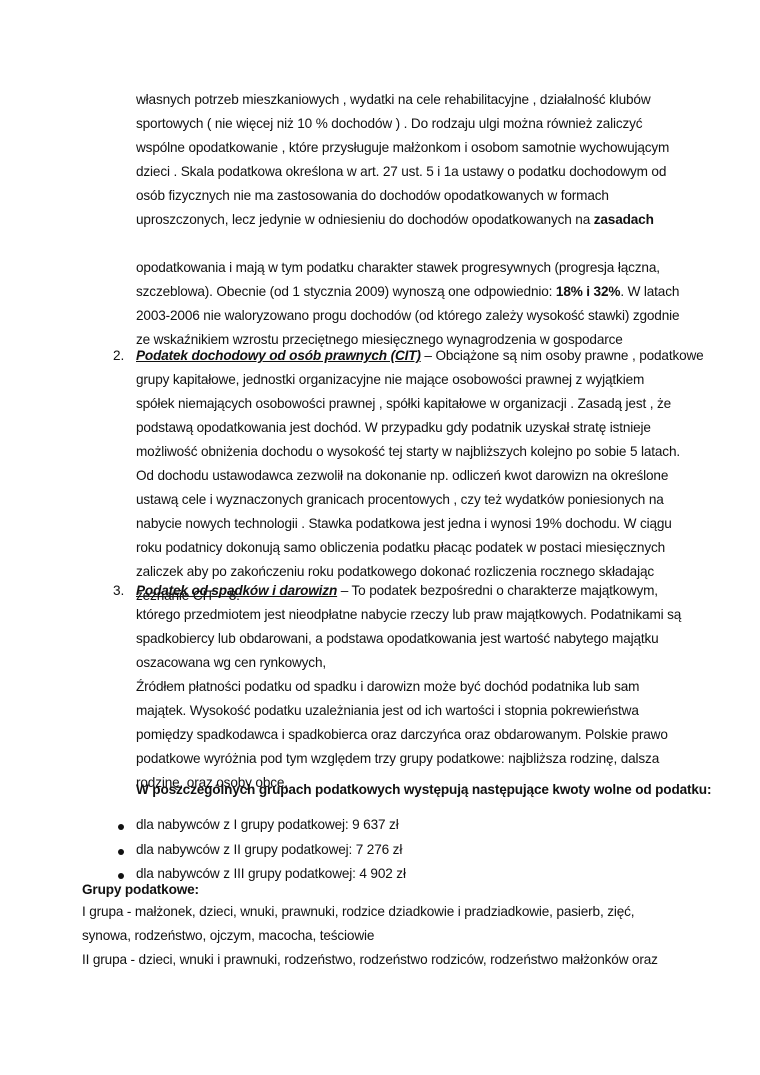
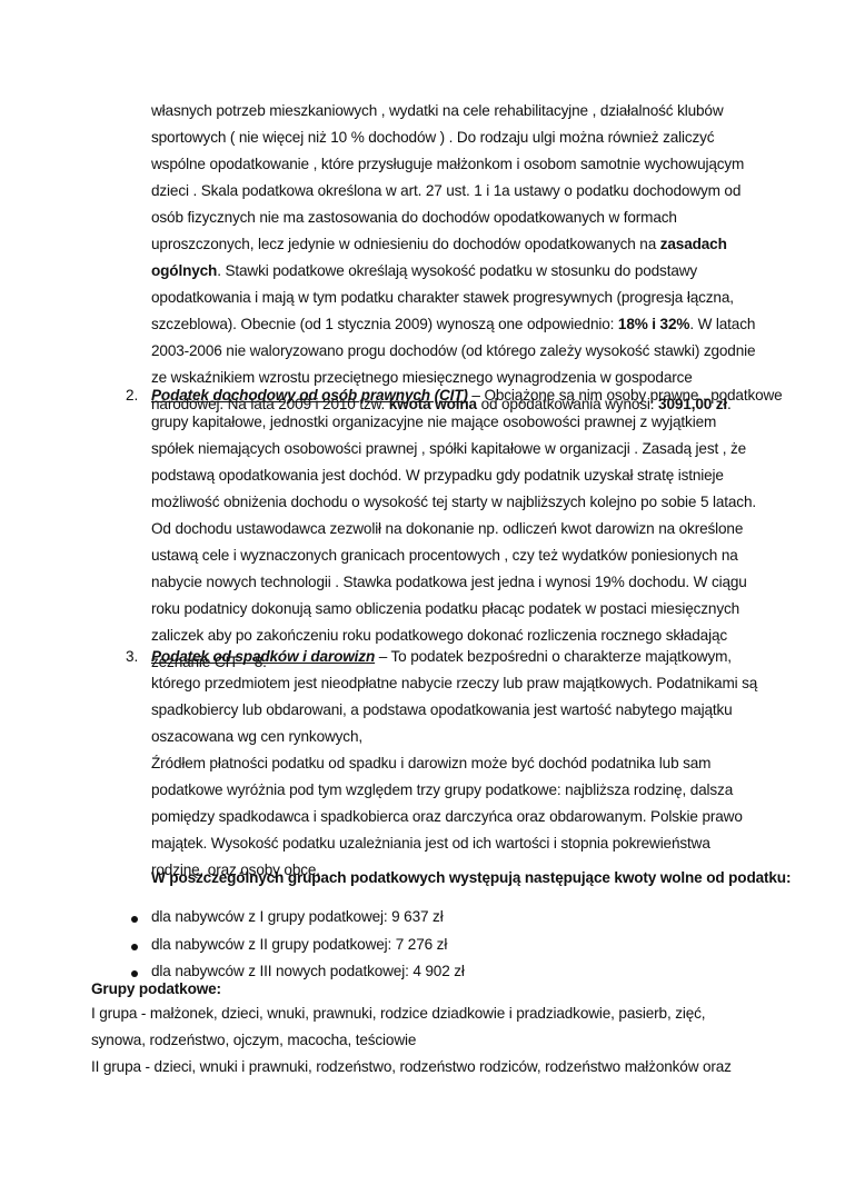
  własnych potrzeb mieszkaniowych , wydatki na cele rehabilitacyjne , działalność klubów
  sportowych ( nie więcej niż 10 % dochodów ) . Do rodzaju ulgi można również zaliczyć
  wspólne opodatkowanie , które przysługuje małżonkom i osobom samotnie wychowującym
- dzieci . Skala podatkowa określona w art. 27 ust. 5 i 1a ustawy o podatku dochodowym od
+ dzieci . Skala podatkowa określona w art. 27 ust. 1 i 1a ustawy o podatku dochodowym od
  osób fizycznych nie ma zastosowania do dochodów opodatkowanych w formach
  uproszczonych, lecz jedynie w odniesieniu do dochodów opodatkowanych na zasadach
+ ogólnych. Stawki podatkowe określają wysokość podatku w stosunku do podstawy
  opodatkowania i mają w tym podatku charakter stawek progresywnych (progresja łączna,
  szczeblowa). Obecnie (od 1 stycznia 2009) wynoszą one odpowiednio: 18% i 32%. W latach
  2003-2006 nie waloryzowano progu dochodów (od którego zależy wysokość stawki) zgodnie
  ze wskaźnikiem wzrostu przeciętnego miesięcznego wynagrodzenia w gospodarce
+ narodowej. Na lata 2009 i 2010 tzw. kwota wolna od opodatkowania wynosi: 3091,00 zł.
  2.
  Podatek dochodowy od osób prawnych (CIT) – Obciążone są nim osoby prawne , podatkowe
  grupy kapitałowe, jednostki organizacyjne nie mające osobowości prawnej z wyjątkiem
  spółek niemających osobowości prawnej , spółki kapitałowe w organizacji . Zasadą jest , że
  podstawą opodatkowania jest dochód. W przypadku gdy podatnik uzyskał stratę istnieje
  możliwość obniżenia dochodu o wysokość tej starty w najbliższych kolejno po sobie 5 latach.
  Od dochodu ustawodawca zezwolił na dokonanie np. odliczeń kwot darowizn na określone
  ustawą cele i wyznaczonych granicach procentowych , czy też wydatków poniesionych na
  nabycie nowych technologii . Stawka podatkowa jest jedna i wynosi 19% dochodu. W ciągu
  roku podatnicy dokonują samo obliczenia podatku płacąc podatek w postaci miesięcznych
  zaliczek aby po zakończeniu roku podatkowego dokonać rozliczenia rocznego składając
  zeznanie CIT – 8.
  3.
  Podatek od spadków i darowizn – To podatek bezpośredni o charakterze majątkowym,
  którego przedmiotem jest nieodpłatne nabycie rzeczy lub praw majątkowych. Podatnikami są
  spadkobiercy lub obdarowani, a podstawa opodatkowania jest wartość nabytego majątku
  oszacowana wg cen rynkowych,
  Źródłem płatności podatku od spadku i darowizn może być dochód podatnika lub sam
- majątek. Wysokość podatku uzależniania jest od ich wartości i stopnia pokrewieństwa
+ podatkowe wyróżnia pod tym względem trzy grupy podatkowe: najbliższa rodzinę, dalsza
  pomiędzy spadkodawca i spadkobierca oraz darczyńca oraz obdarowanym. Polskie prawo
- podatkowe wyróżnia pod tym względem trzy grupy podatkowe: najbliższa rodzinę, dalsza
+ majątek. Wysokość podatku uzależniania jest od ich wartości i stopnia pokrewieństwa
  rodzinę, oraz osoby obce.
  W poszczególnych grupach podatkowych występują następujące kwoty wolne od podatku:
  dla nabywców z I grupy podatkowej: 9 637 zł
  dla nabywców z II grupy podatkowej: 7 276 zł
- dla nabywców z III grupy podatkowej: 4 902 zł
+ dla nabywców z III nowych podatkowej: 4 902 zł
  Grupy podatkowe:
  I grupa - małżonek, dzieci, wnuki, prawnuki, rodzice dziadkowie i pradziadkowie, pasierb, zięć,
  synowa, rodzeństwo, ojczym, macocha, teściowie
  II grupa - dzieci, wnuki i prawnuki, rodzeństwo, rodzeństwo rodziców, rodzeństwo małżonków oraz
